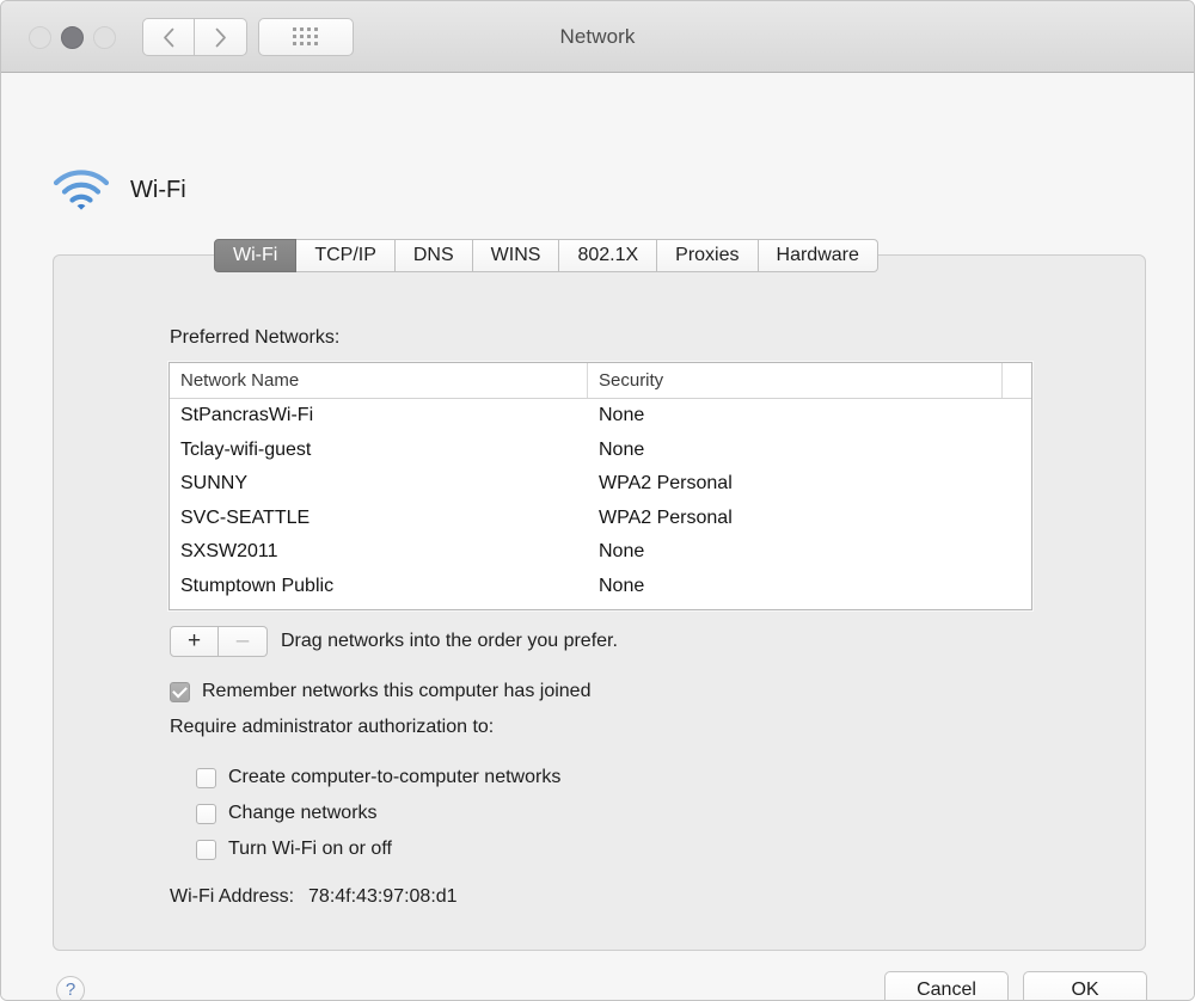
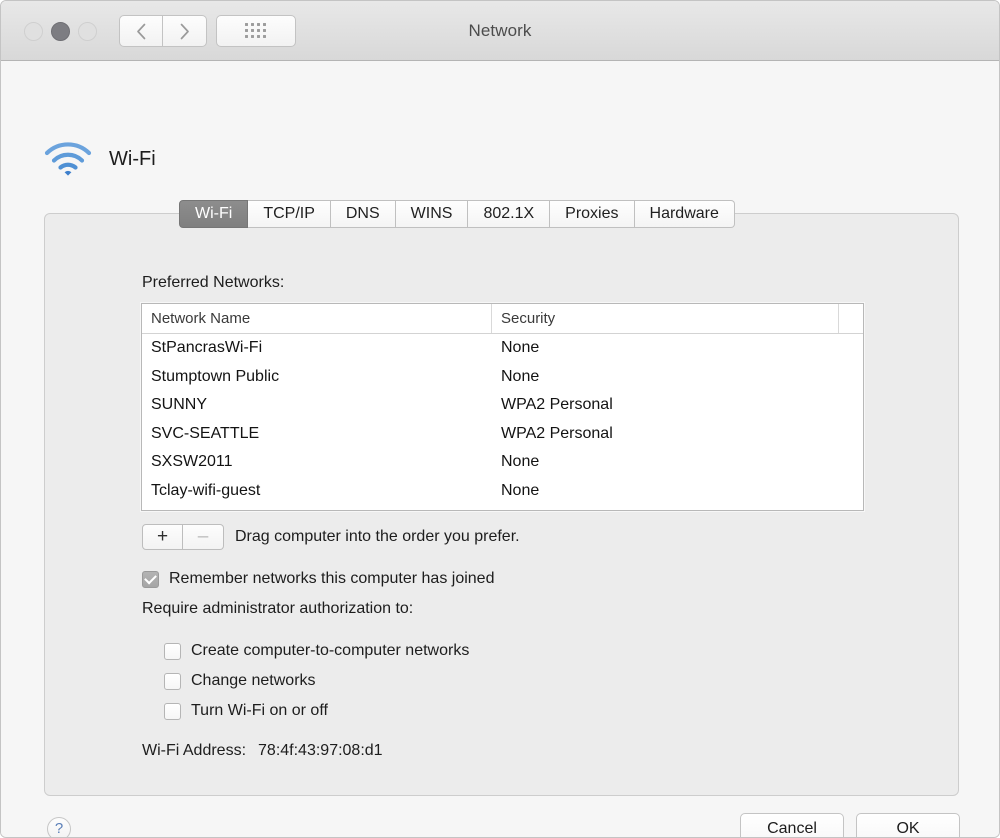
  Network
  Wi-Fi
  Wi-Fi
  TCP/IP
  DNS
  WINS
  802.1X
  Proxies
  Hardware
  Preferred Networks:
  Network Name
  Security
  StPancrasWi-Fi
  None
- Tclay-wifi-guest
+ Stumptown Public
  None
  SUNNY
  WPA2 Personal
  SVC-SEATTLE
  WPA2 Personal
  SXSW2011
  None
- Stumptown Public
+ Tclay-wifi-guest
  None
  +
  –
- Drag networks into the order you prefer.
+ Drag computer into the order you prefer.
  Remember networks this computer has joined
  Require administrator authorization to:
  Create computer-to-computer networks
  Change networks
  Turn Wi-Fi on or off
  Wi-Fi Address: 78:4f:43:97:08:d1
  ?
  Cancel
  OK
